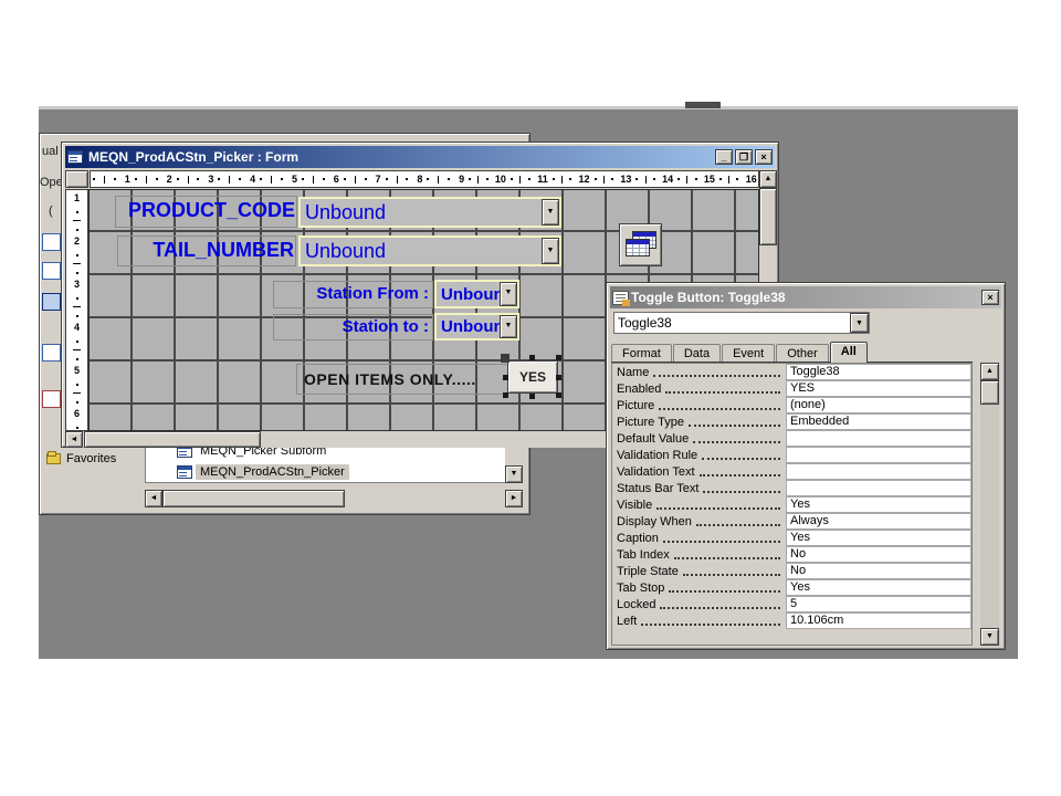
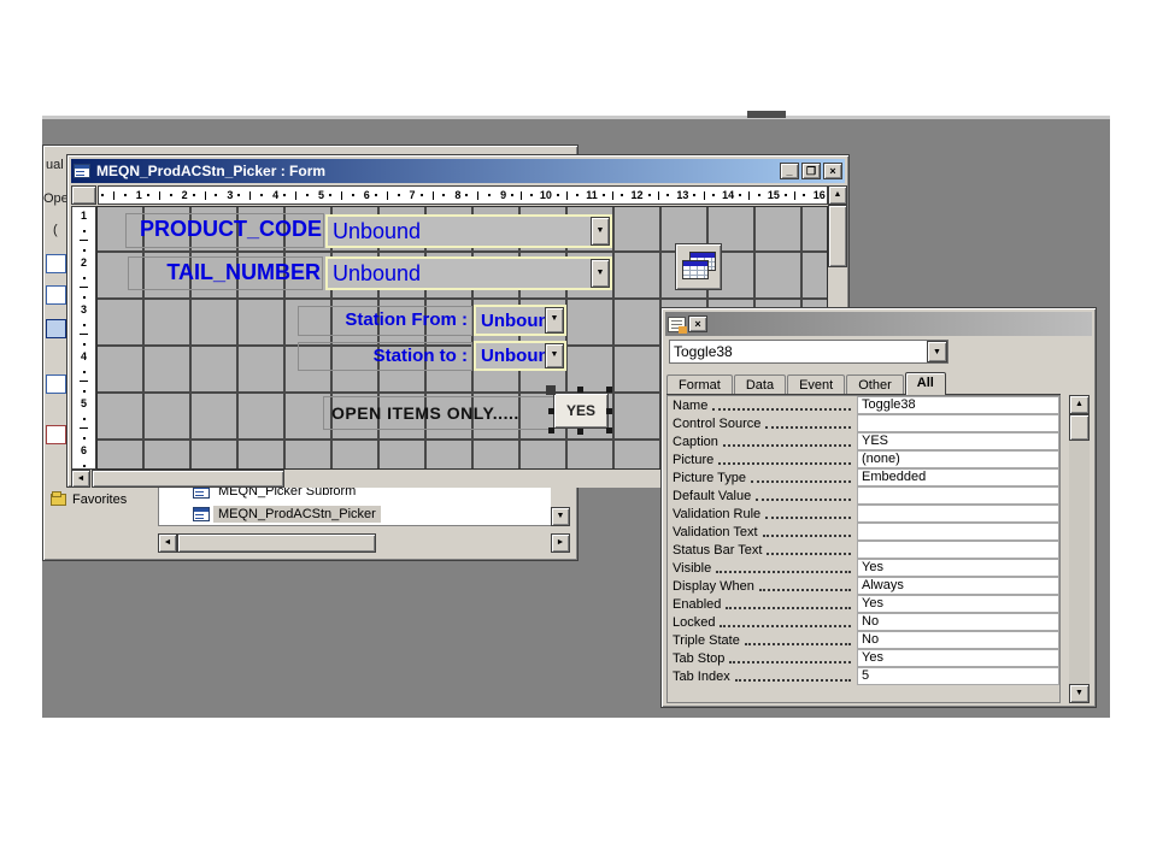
  ual
  Ope
  (
  Favorites
  MEQN_Picker Subform
  MEQN_ProdACStn_Picker
  MEQN_ProdACStn_Picker : Form
  _
  ❐
  ×
  1
  2
  3
  4
  5
  6
  7
  8
  9
  10
  11
  12
  13
  14
  15
  16
  1
  2
  3
  4
  5
  6
  PRODUCT_CODE
  Unbound
  TAIL_NUMBER
  Unbound
  Station From :
  Unbou
  Station to :
  Unbou
  OPEN ITEMS ONLY.....
  YES
- Toggle Button: Toggle38
  ×
  Toggle38
  Format
  Data
  Event
  Other
  All
  Name
  Toggle38
+ Control Source
- Enabled
+ Caption
  YES
  Picture
  (none)
  Picture Type
  Embedded
  Default Value
  Validation Rule
  Validation Text
  Status Bar Text
  Visible
  Yes
  Display When
  Always
- Caption
+ Enabled
  Yes
- Tab Index
+ Locked
  No
  Triple State
  No
  Tab Stop
  Yes
- Locked
+ Tab Index
  5
- Left
- 10.106cm
